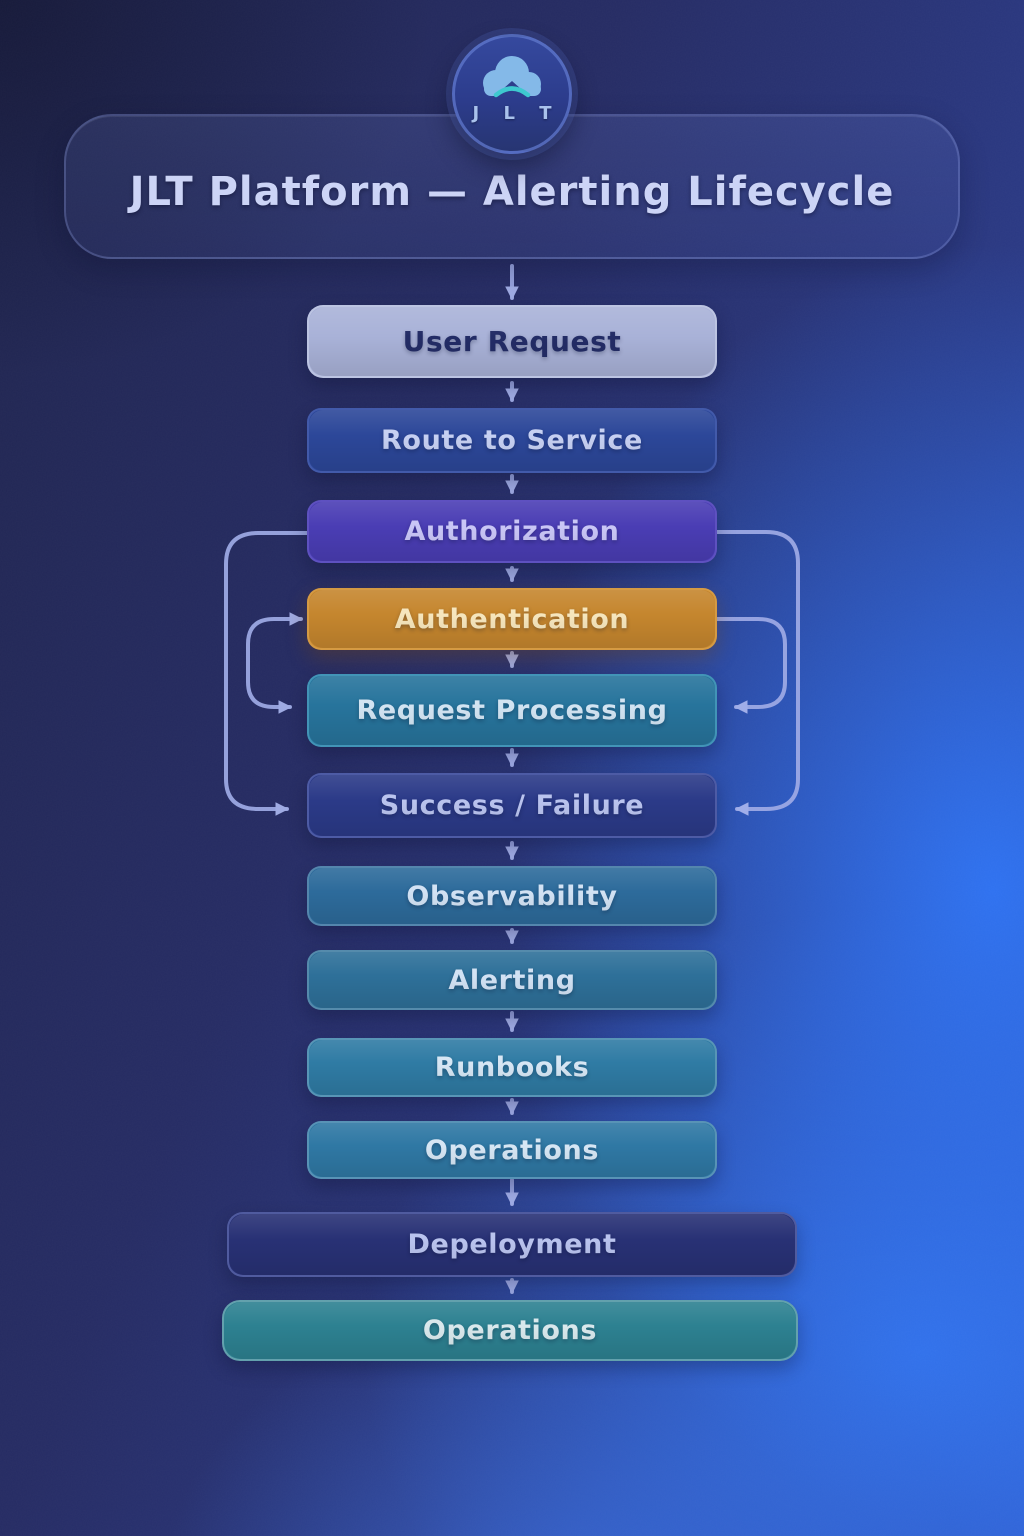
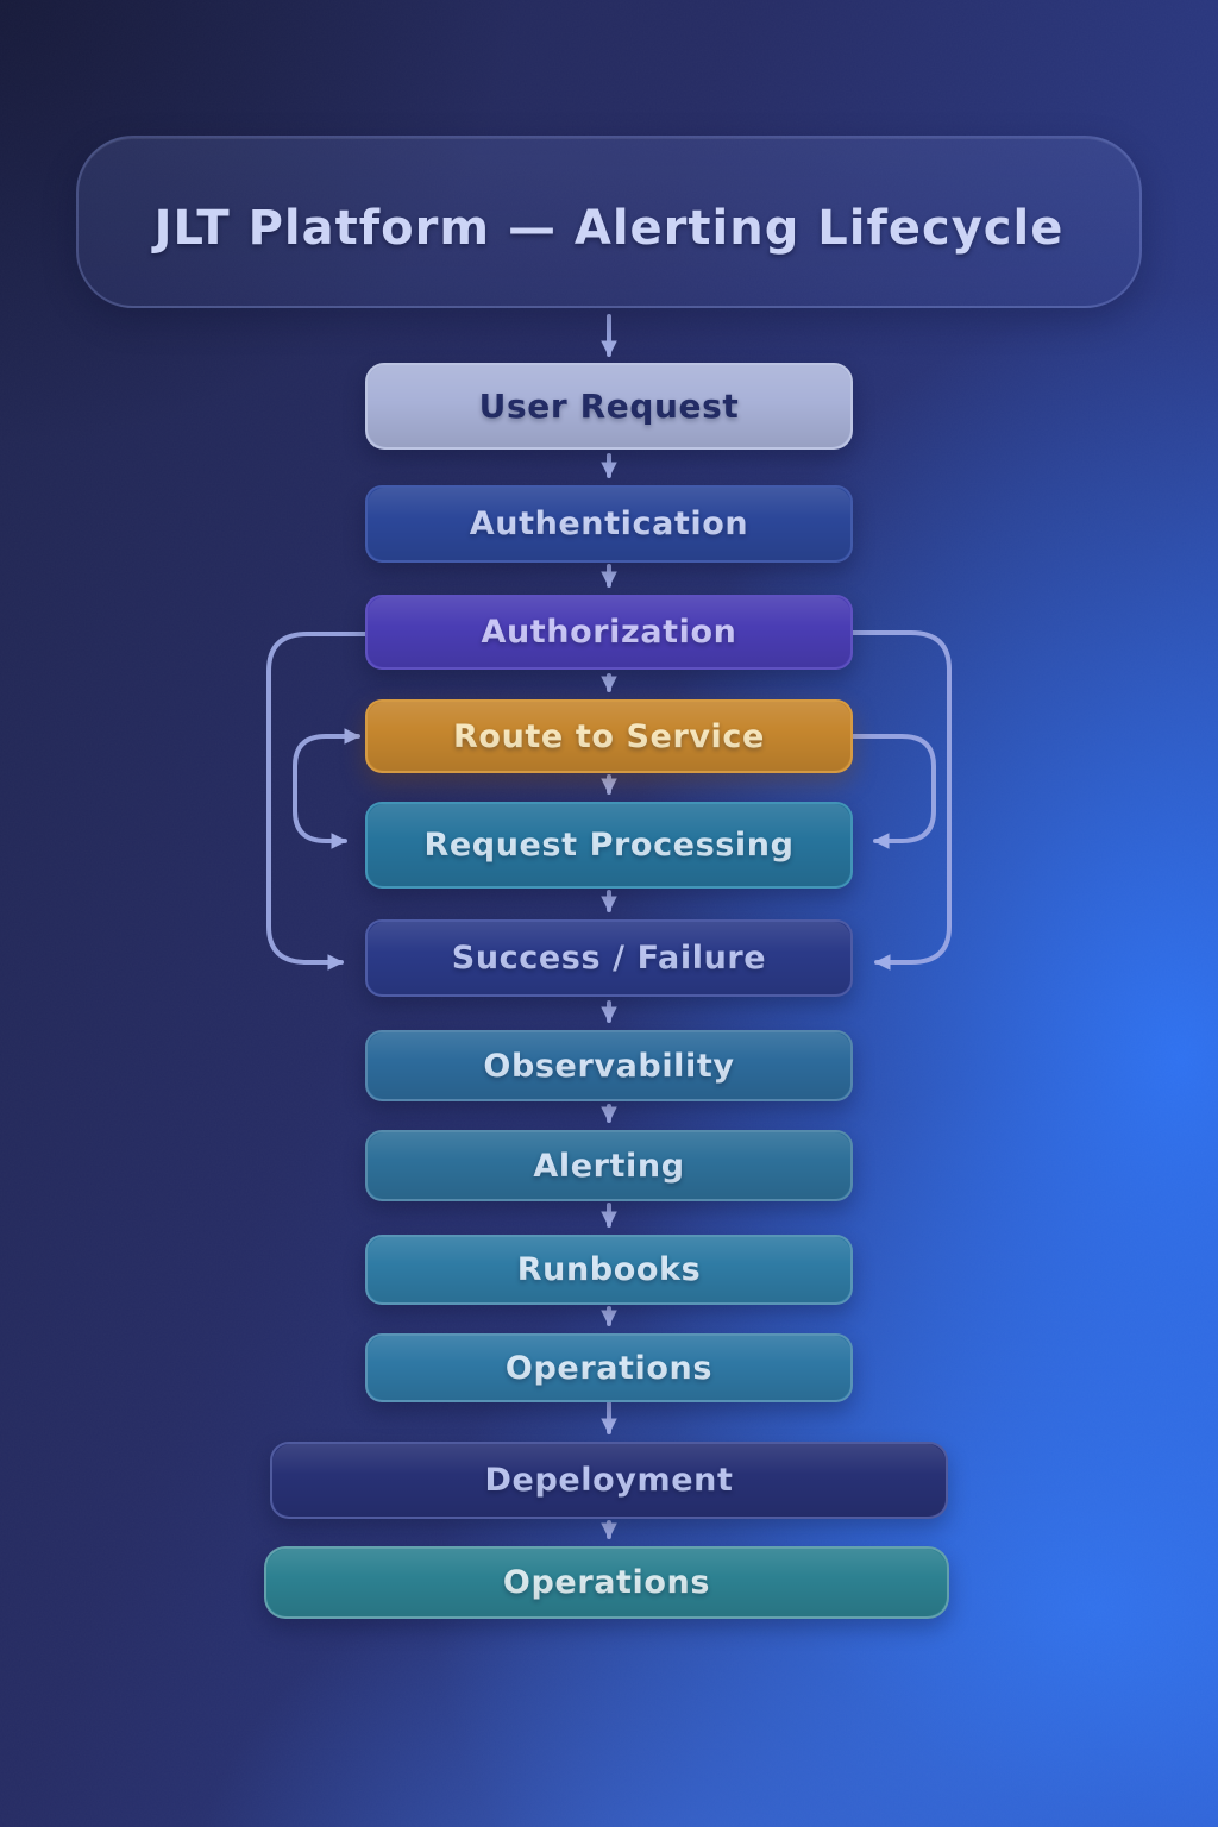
  JLT Platform — Alerting Lifecycle
- J L T
  User Request
- Route to Service
+ Authentication
  Authorization
- Authentication
+ Route to Service
  Request Processing
  Success / Failure
  Observability
  Alerting
  Runbooks
  Operations
  Depeloyment
  Operations
